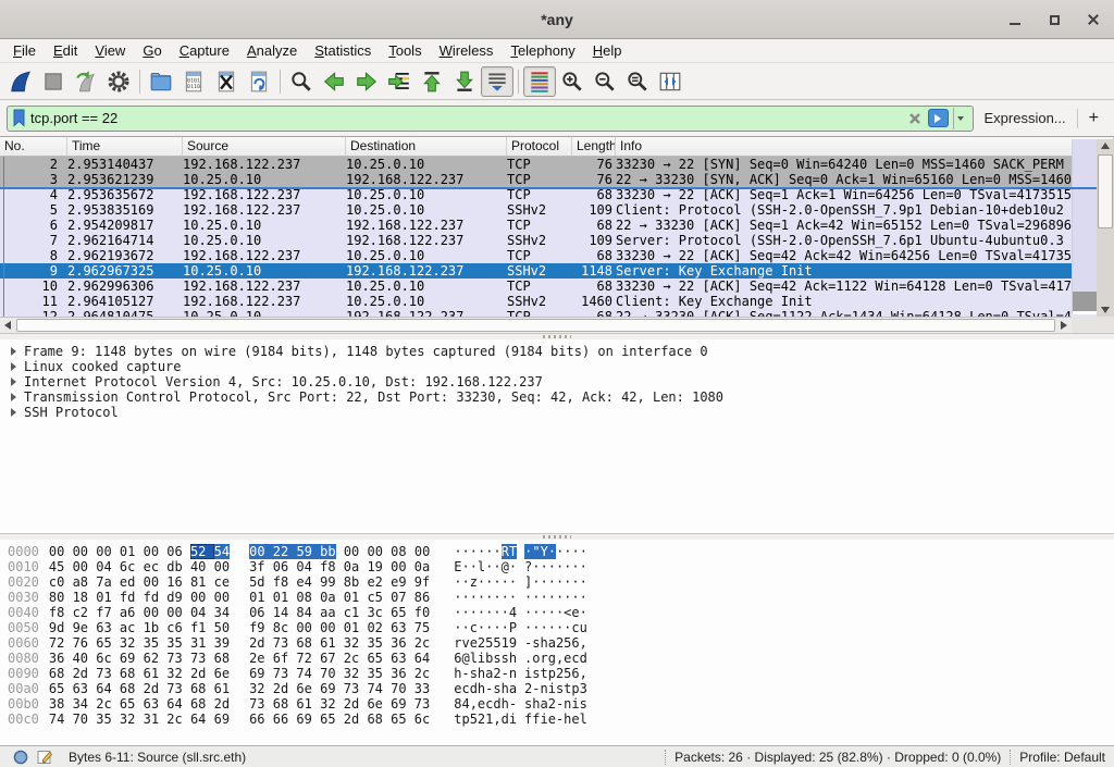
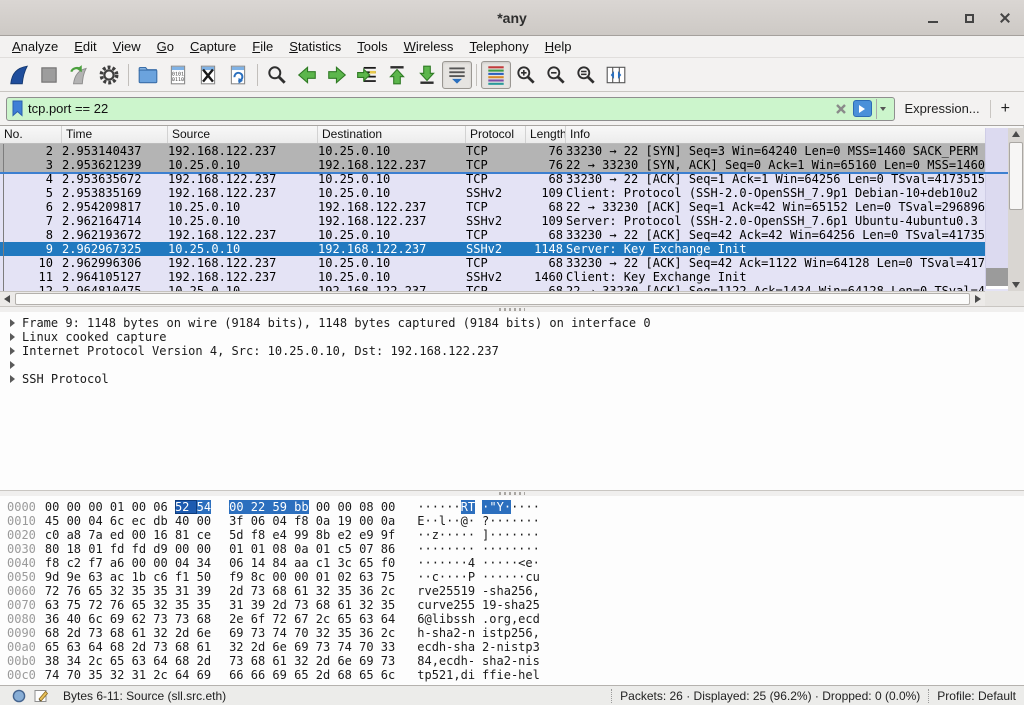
  *any
- File
+ Analyze
  Edit
  View
  Go
  Capture
- Analyze
+ File
  Statistics
  Tools
  Wireless
  Telephony
  Help
  tcp.port == 22
  Expression...
  +
  No.
  Time
  Source
  Destination
  Protocol
  Length
  Info
  2
  2.953140437
  192.168.122.237
  10.25.0.10
  TCP
  76
- 33230 → 22 [SYN] Seq=0 Win=64240 Len=0 MSS=1460 SACK_PERM
+ 33230 → 22 [SYN] Seq=3 Win=64240 Len=0 MSS=1460 SACK_PERM
  3
  2.953621239
  10.25.0.10
  192.168.122.237
  TCP
  76
  22 → 33230 [SYN, ACK] Seq=0 Ack=1 Win=65160 Len=0 MSS=1460
  4
  2.953635672
  192.168.122.237
  10.25.0.10
  TCP
  68
  33230 → 22 [ACK] Seq=1 Ack=1 Win=64256 Len=0 TSval=4173515
  5
  2.953835169
  192.168.122.237
  10.25.0.10
  SSHv2
  109
  Client: Protocol (SSH-2.0-OpenSSH_7.9p1 Debian-10+deb10u2
  6
  2.954209817
  10.25.0.10
  192.168.122.237
  TCP
  68
  22 → 33230 [ACK] Seq=1 Ack=42 Win=65152 Len=0 TSval=296896
  7
  2.962164714
  10.25.0.10
  192.168.122.237
  SSHv2
  109
  Server: Protocol (SSH-2.0-OpenSSH_7.6p1 Ubuntu-4ubuntu0.3
  8
  2.962193672
  192.168.122.237
  10.25.0.10
  TCP
  68
  33230 → 22 [ACK] Seq=42 Ack=42 Win=64256 Len=0 TSval=41735
  9
  2.962967325
  10.25.0.10
  192.168.122.237
  SSHv2
  1148
  Server: Key Exchange Init
  10
  2.962996306
  192.168.122.237
  10.25.0.10
  TCP
  68
  33230 → 22 [ACK] Seq=42 Ack=1122 Win=64128 Len=0 TSval=417
  11
  2.964105127
  192.168.122.237
  10.25.0.10
  SSHv2
  1460
  Client: Key Exchange Init
  Frame 9: 1148 bytes on wire (9184 bits), 1148 bytes captured (9184 bits) on interface 0
  Linux cooked capture
  Internet Protocol Version 4, Src: 10.25.0.10, Dst: 192.168.122.237
- Transmission Control Protocol, Src Port: 22, Dst Port: 33230, Seq: 42, Ack: 42, Len: 1080
  SSH Protocol
  0000 00 00 00 01 00 06 52 54 00 22 59 bb 00 00 08 00 ······RT ·"Y·····
  0010 45 00 04 6c ec db 40 00 3f 06 04 f8 0a 19 00 0a E··l··@· ?·······
  0020 c0 a8 7a ed 00 16 81 ce 5d f8 e4 99 8b e2 e9 9f ··z····· ]·······
  0030 80 18 01 fd fd d9 00 00 01 01 08 0a 01 c5 07 86 ········ ········
  0040 f8 c2 f7 a6 00 00 04 34 06 14 84 aa c1 3c 65 f0 ·······4 ·····<e·
  0050 9d 9e 63 ac 1b c6 f1 50 f9 8c 00 00 01 02 63 75 ··c····P ······cu
  0060 72 76 65 32 35 35 31 39 2d 73 68 61 32 35 36 2c rve25519 -sha256,
+ 0070 63 75 72 76 65 32 35 35 31 39 2d 73 68 61 32 35 curve255 19-sha25
  0080 36 40 6c 69 62 73 73 68 2e 6f 72 67 2c 65 63 64 6@libssh .org,ecd
  0090 68 2d 73 68 61 32 2d 6e 69 73 74 70 32 35 36 2c h-sha2-n istp256,
  00a0 65 63 64 68 2d 73 68 61 32 2d 6e 69 73 74 70 33 ecdh-sha 2-nistp3
  00b0 38 34 2c 65 63 64 68 2d 73 68 61 32 2d 6e 69 73 84,ecdh- sha2-nis
  00c0 74 70 35 32 31 2c 64 69 66 66 69 65 2d 68 65 6c tp521,di ffie-hel
  Bytes 6-11: Source (sll.src.eth)
- Packets: 26 · Displayed: 25 (82.8%) · Dropped: 0 (0.0%)
+ Packets: 26 · Displayed: 25 (96.2%) · Dropped: 0 (0.0%)
  Profile: Default
